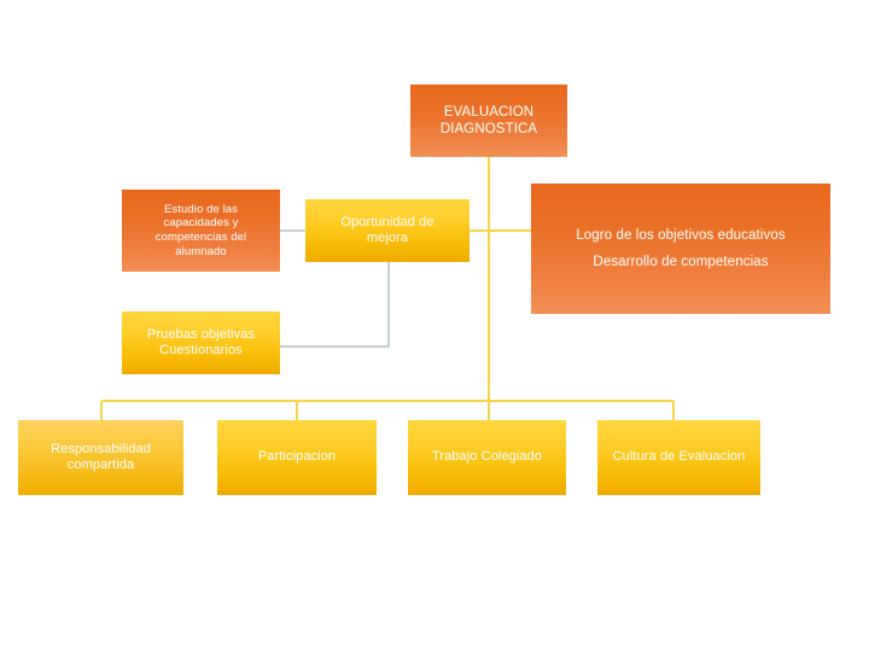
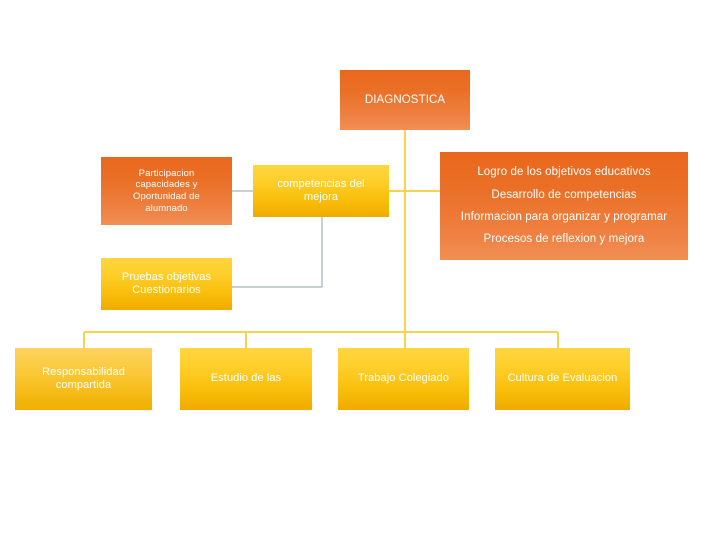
- EVALUACION
  DIAGNOSTICA
- Estudio de las
+ Participacion
  capacidades y
- competencias del
+ Oportunidad de
  alumnado
- Oportunidad de
+ competencias del
  mejora
  Logro de los objetivos educativos
  Desarrollo de competencias
+ Informacion para organizar y programar
+ Procesos de reflexion y mejora
  Pruebas objetivas
  Cuestionarios
  Responsabilidad
  compartida
- Participacion
+ Estudio de las
  Trabajo Colegiado
  Cultura de Evaluacion
